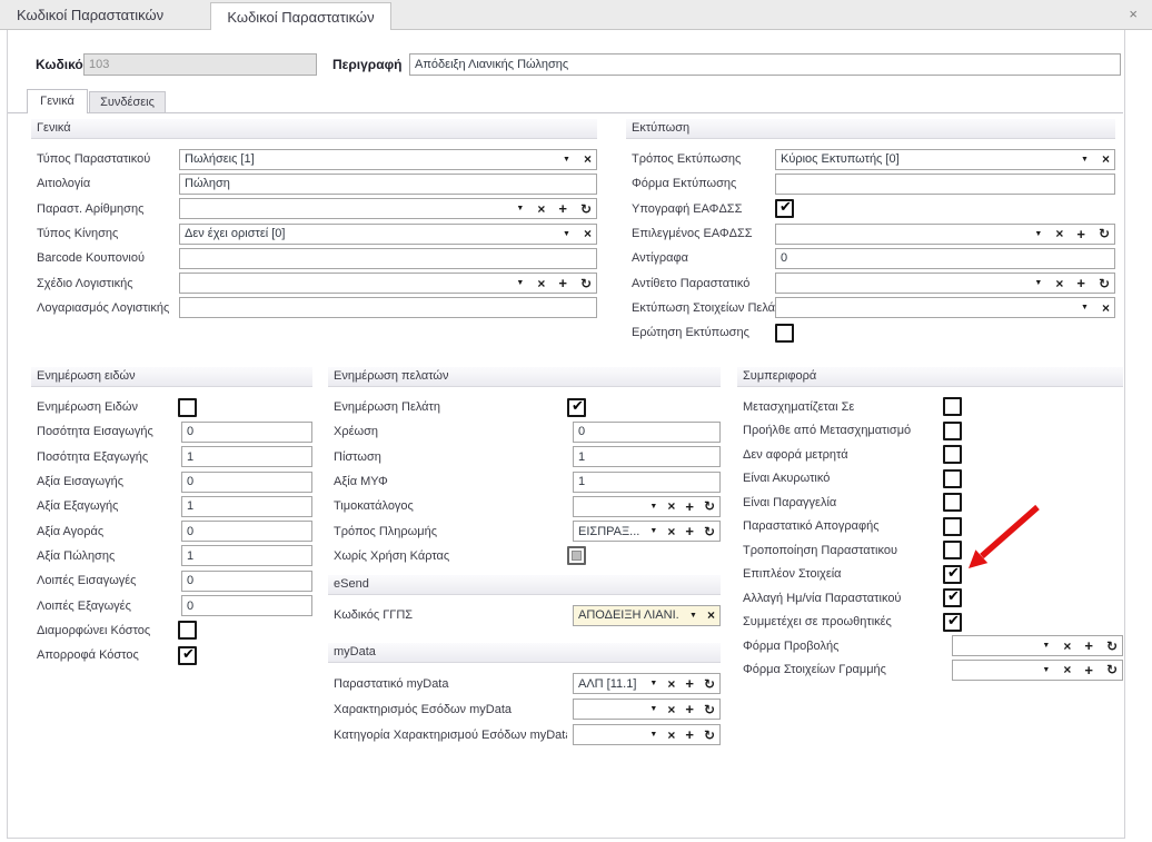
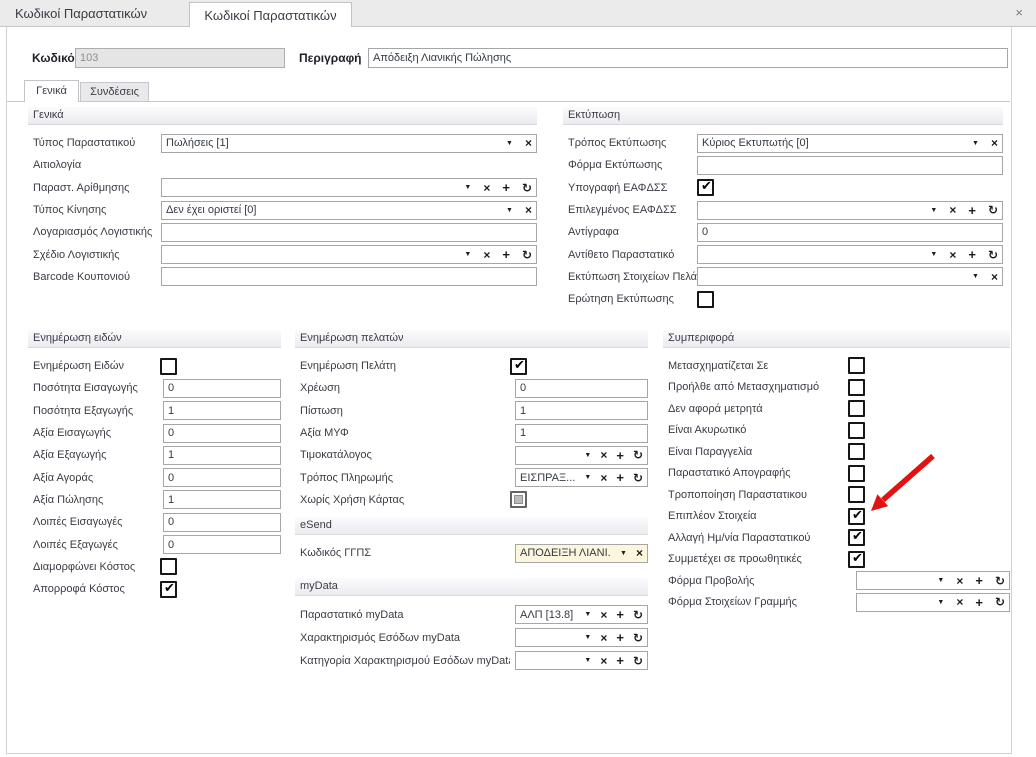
  Κωδικοί Παραστατικών
  Κωδικοί Παραστατικών
  ×
  Κωδικό
  103
  Περιγραφή
  Απόδειξη Λιανικής Πώλησης
  Γενικά
  Συνδέσεις
  Γενικά
  Τύπος Παραστατικού
  Πωλήσεις [1]
  ×
  Αιτιολογία
- Πώληση
  Παραστ. Αρίθμησης
  ×
  +
  ↻
  Τύπος Κίνησης
  Δεν έχει οριστεί [0]
  ×
- Barcode Κουπονιού
+ Λογαριασμός Λογιστικής
  Σχέδιο Λογιστικής
  ×
  +
  ↻
- Λογαριασμός Λογιστικής
+ Barcode Κουπονιού
  Εκτύπωση
  Τρόπος Εκτύπωσης
  Κύριος Εκτυπωτής [0]
  ×
  Φόρμα Εκτύπωσης
  Υπογραφή ΕΑΦΔΣΣ
  ✔
  Επιλεγμένος ΕΑΦΔΣΣ
  ×
  +
  ↻
  Αντίγραφα
  0
  Αντίθετο Παραστατικό
  ×
  +
  ↻
  Εκτύπωση Στοιχείων Πελά
  ×
  Ερώτηση Εκτύπωσης
  Ενημέρωση ειδών
  Ενημέρωση Ειδών
  Ποσότητα Εισαγωγής
  0
  Ποσότητα Εξαγωγής
  1
  Αξία Εισαγωγής
  0
  Αξία Εξαγωγής
  1
  Αξία Αγοράς
  0
  Αξία Πώλησης
  1
  Λοιπές Εισαγωγές
  0
  Λοιπές Εξαγωγές
  0
  Διαμορφώνει Κόστος
  Απορροφά Κόστος
  ✔
  Ενημέρωση πελατών
  Ενημέρωση Πελάτη
  ✔
  Χρέωση
  0
  Πίστωση
  1
  Αξία ΜΥΦ
  1
  Τιμοκατάλογος
  ×
  +
  ↻
  Τρόπος Πληρωμής
  ΕΙΣΠΡΑΞ...
  ×
  +
  ↻
  Χωρίς Χρήση Κάρτας
  eSend
  Κωδικός ΓΓΠΣ
  ΑΠΟΔΕΙΞΗ ΛΙΑΝΙ.
  ×
  myData
  Παραστατικό myData
- ΑΛΠ [11.1]
+ ΑΛΠ [13.8]
  ×
  +
  ↻
  Χαρακτηρισμός Εσόδων myData
  ×
  +
  ↻
  Κατηγορία Χαρακτηρισμού Εσόδων myDat
  ×
  +
  ↻
  Συμπεριφορά
  Μετασχηματίζεται Σε
  Προήλθε από Μετασχηματισμό
  Δεν αφορά μετρητά
  Είναι Ακυρωτικό
  Είναι Παραγγελία
  Παραστατικό Απογραφής
  Τροποποίηση Παραστατικου
  Επιπλέον Στοιχεία
  ✔
  Αλλαγή Ημ/νία Παραστατικού
  ✔
  Συμμετέχει σε προωθητικές
  ✔
  Φόρμα Προβολής
  ×
  +
  ↻
  Φόρμα Στοιχείων Γραμμής
  ×
  +
  ↻
